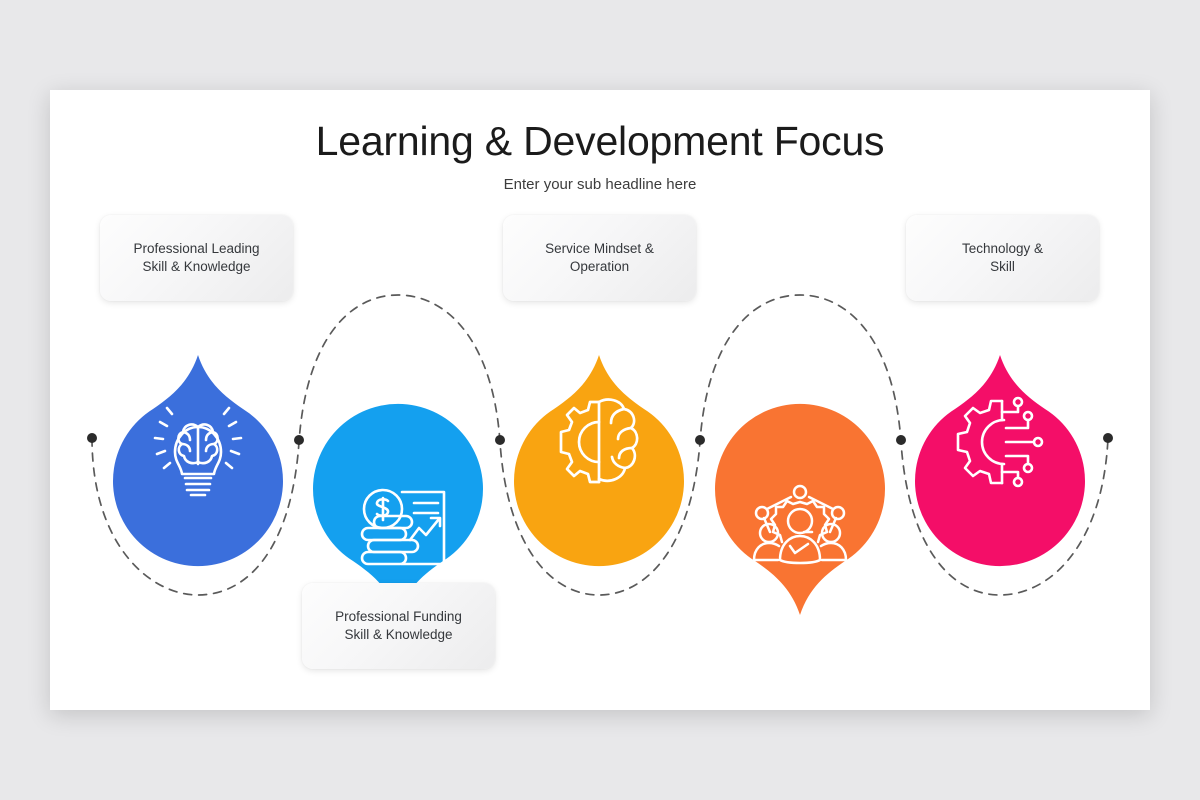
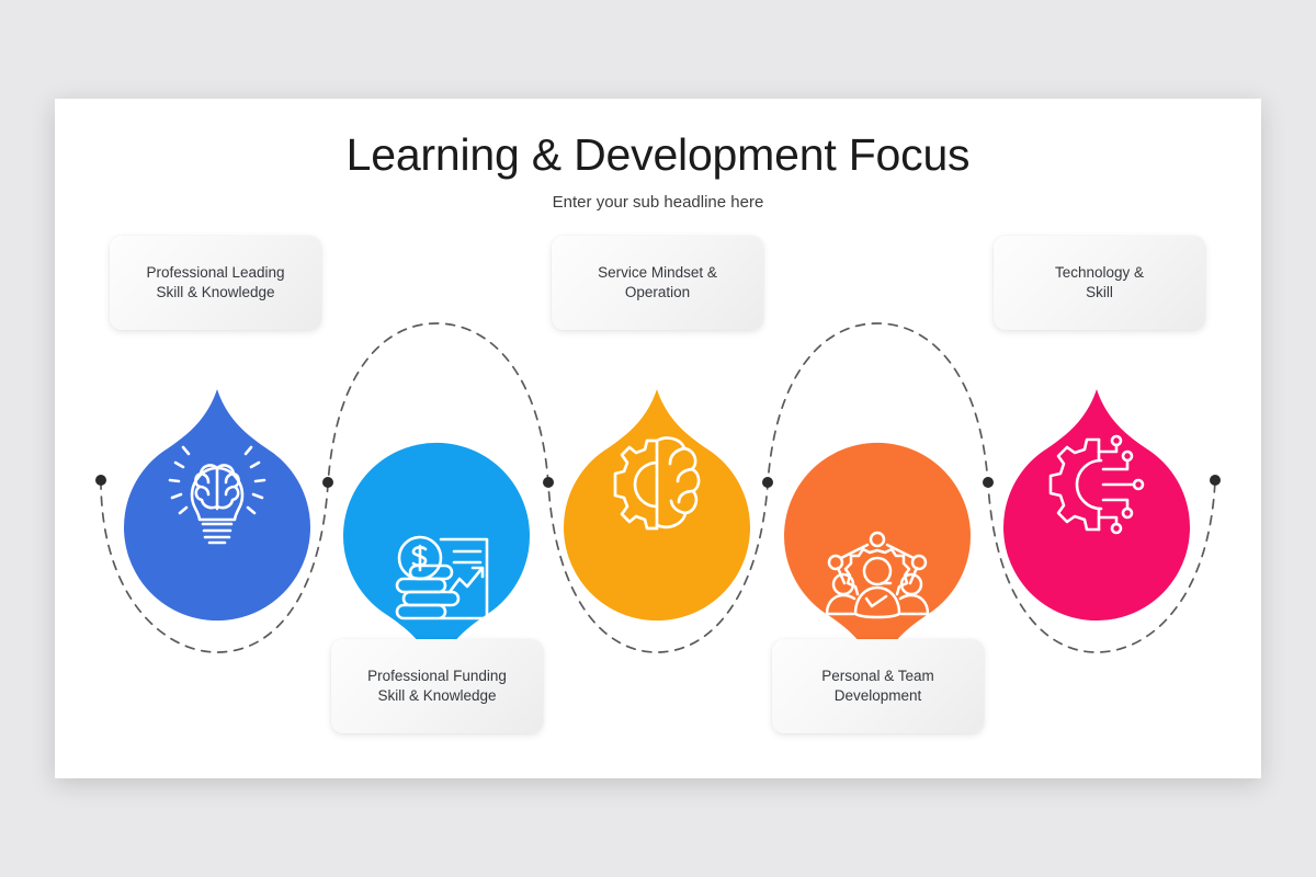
  Learning & Development Focus
  Enter your sub headline here
  Professional Leading
  Skill & Knowledge
  Professional Funding
  Skill & Knowledge
  Service Mindset &
  Operation
+ Personal & Team
+ Development
  Technology &
  Skill
